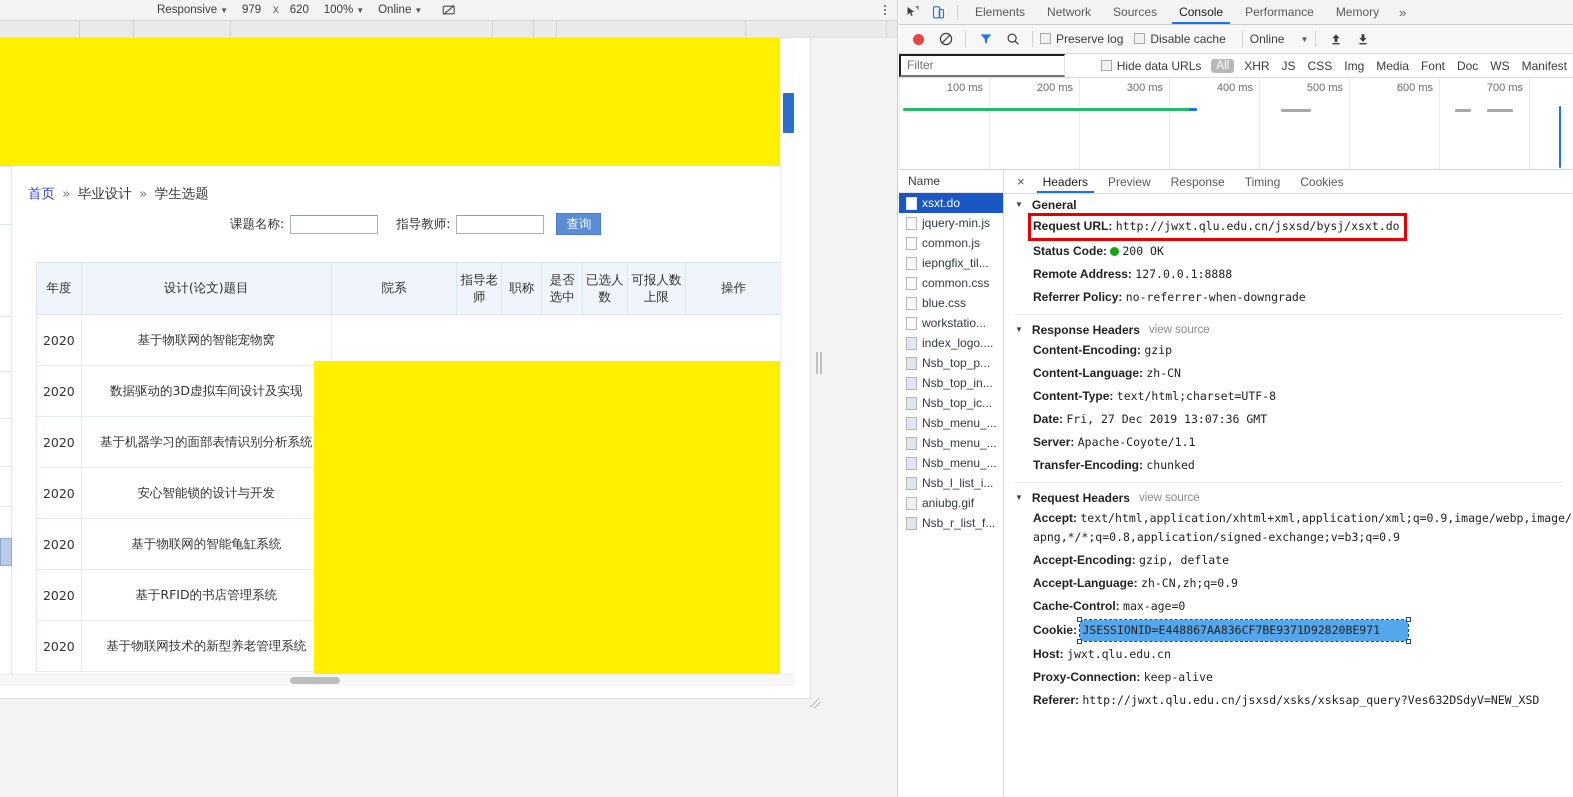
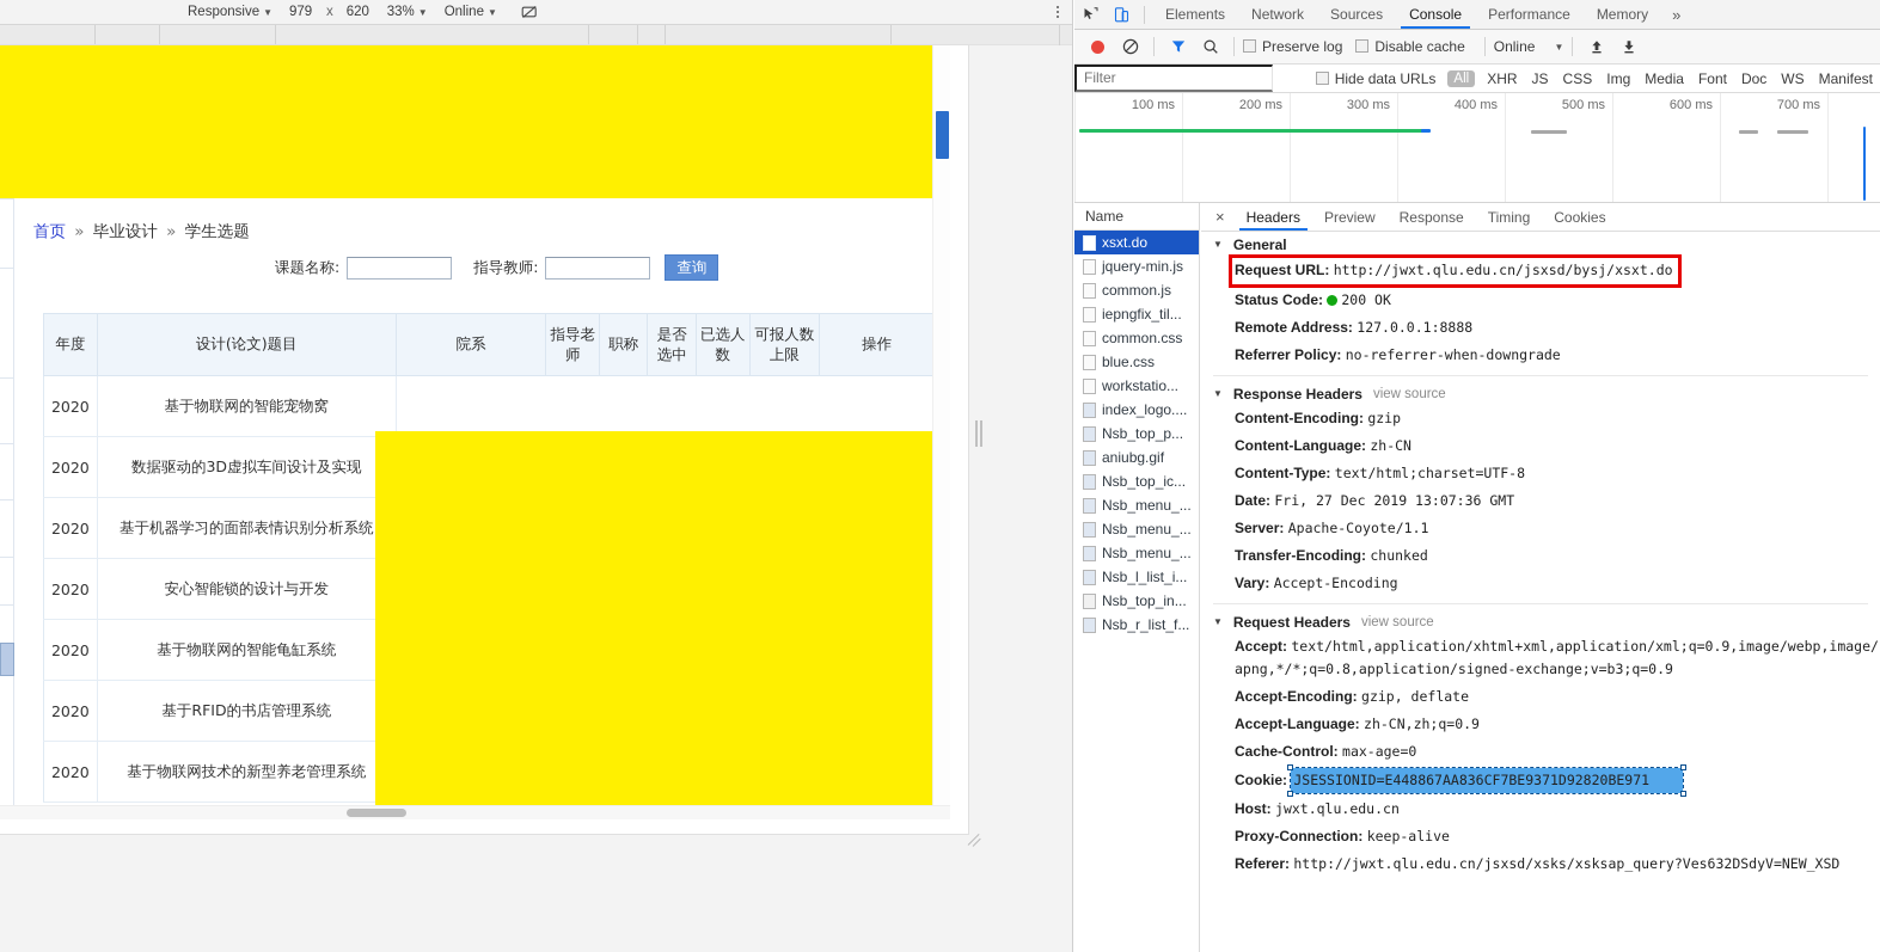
  Responsive
  ▼
  979
  x
  620
- 100%
+ 33%
  ▼
  Online
  ▼
  首页 » 毕业设计 » 学生选题
  课题名称:
  指导教师:
  查询
  年度	设计(论文)题目	院系	指导老师	职称	是否选中	已选人数	可报人数上限	操作
  2020	基于物联网的智能宠物窝
  2020	数据驱动的3D虚拟车间设计及实现
  2020	基于机器学习的面部表情识别分析系统
  2020	安心智能锁的设计与开发
  2020	基于物联网的智能龟缸系统
  2020	基于RFID的书店管理系统
  2020	基于物联网技术的新型养老管理系统
  Elements
  Network
  Sources
  Console
  Performance
  Memory
  »
  Preserve log
  Disable cache
  Online
  ▼
  Filter
  Hide data URLs
  All
  XHR
  JS
  CSS
  Img
  Media
  Font
  Doc
  WS
  Manifest
  100 ms
  200 ms
  300 ms
  400 ms
  500 ms
  600 ms
  700 ms
  Name
  xsxt.do
  jquery-min.js
  common.js
  iepngfix_til...
  common.css
  blue.css
  workstatio...
  index_logo....
  Nsb_top_p...
- Nsb_top_in...
+ aniubg.gif
  Nsb_top_ic...
  Nsb_menu_...
  Nsb_menu_...
  Nsb_menu_...
  Nsb_l_list_i...
- aniubg.gif
+ Nsb_top_in...
  Nsb_r_list_f...
  ×
  Headers
  Preview
  Response
  Timing
  Cookies
  ▼
  General
  Request URL: http://jwxt.qlu.edu.cn/jsxsd/bysj/xsxt.do
  Status Code: 200 OK
  Remote Address: 127.0.0.1:8888
  Referrer Policy: no-referrer-when-downgrade
  ▼
  Response Headers
  view source
  Content-Encoding: gzip
  Content-Language: zh-CN
  Content-Type: text/html;charset=UTF-8
  Date: Fri, 27 Dec 2019 13:07:36 GMT
  Server: Apache-Coyote/1.1
  Transfer-Encoding: chunked
+ Vary: Accept-Encoding
  ▼
  Request Headers
  view source
  Accept: text/html,application/xhtml+xml,application/xml;q=0.9,image/webp,image/apng,*/*;q=0.8,application/signed-exchange;v=b3;q=0.9
  Accept-Encoding: gzip, deflate
  Accept-Language: zh-CN,zh;q=0.9
  Cache-Control: max-age=0
  Cookie: JSESSIONID=E448867AA836CF7BE9371D92820BE971
  Host: jwxt.qlu.edu.cn
  Proxy-Connection: keep-alive
  Referer: http://jwxt.qlu.edu.cn/jsxsd/xsks/xsksap_query?Ves632DSdyV=NEW_XSD
